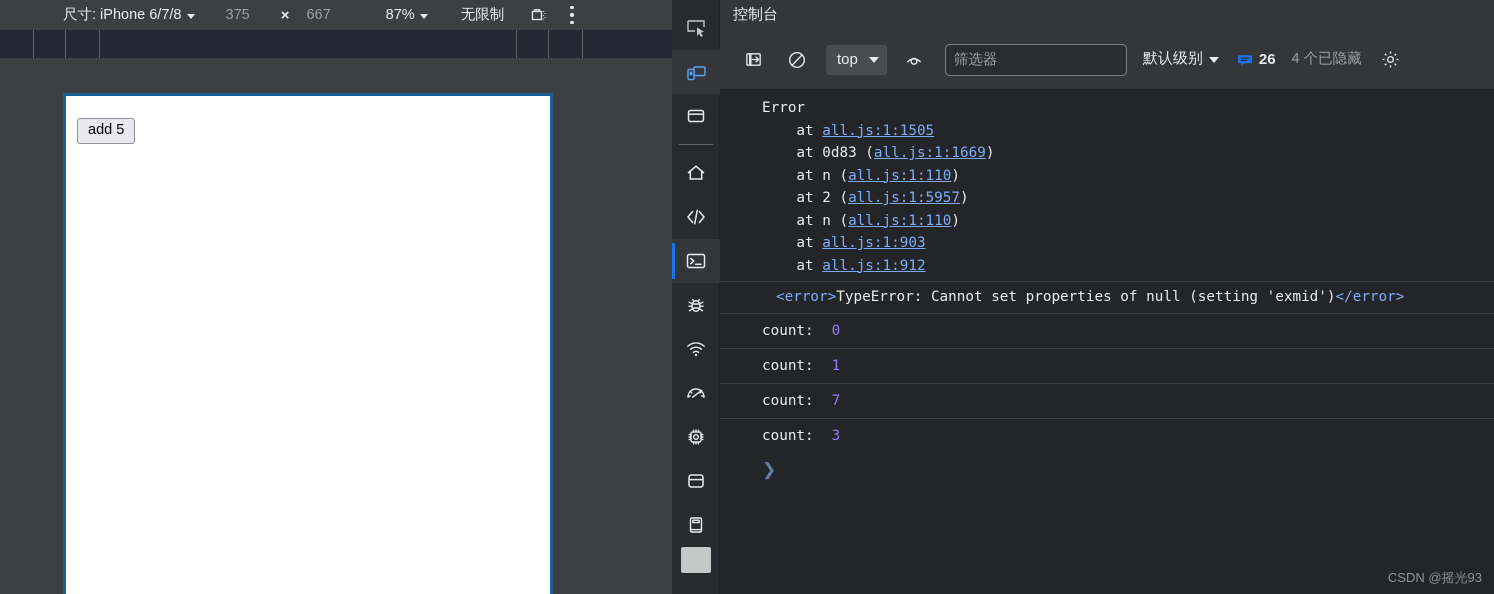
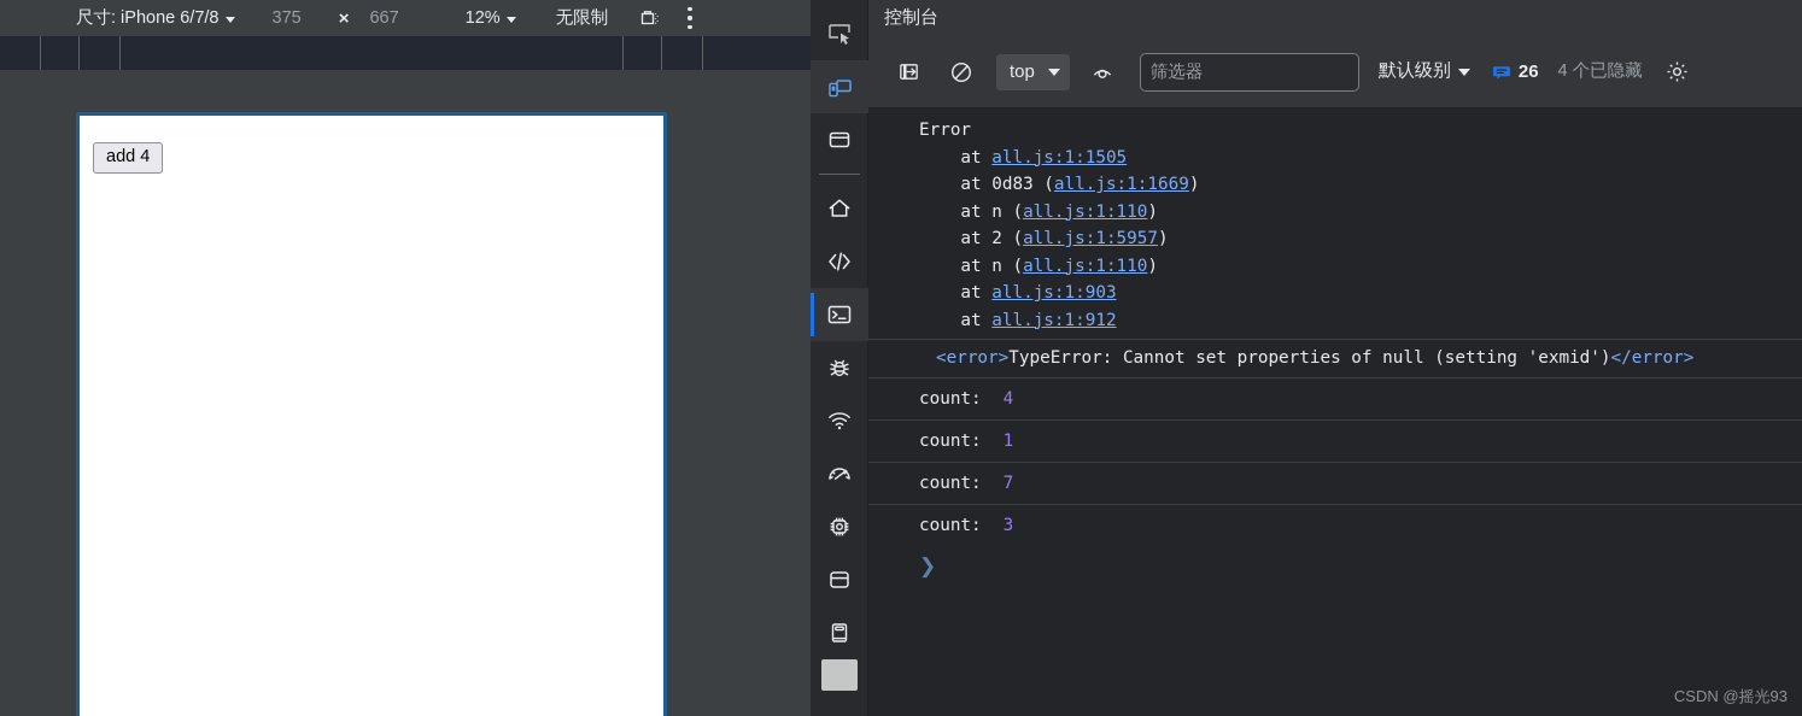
  尺寸: iPhone 6/7/8
  375
  ×
  667
- 87%
+ 12%
  无限制
- add 5
+ add 4
  控制台
  top
  筛选器
  默认级别
  26
  4 个已隐藏
  Error
  at all.js:1:1505
  at 0d83 (all.js:1:1669)
  at n (all.js:1:110)
  at 2 (all.js:1:5957)
  at n (all.js:1:110)
  at all.js:1:903
  at all.js:1:912
  <error>TypeError: Cannot set properties of null (setting 'exmid')</error>
  count:
- 0
+ 4
  count:
  1
  count:
  7
  count:
  3
  ❯
  CSDN @摇光93
